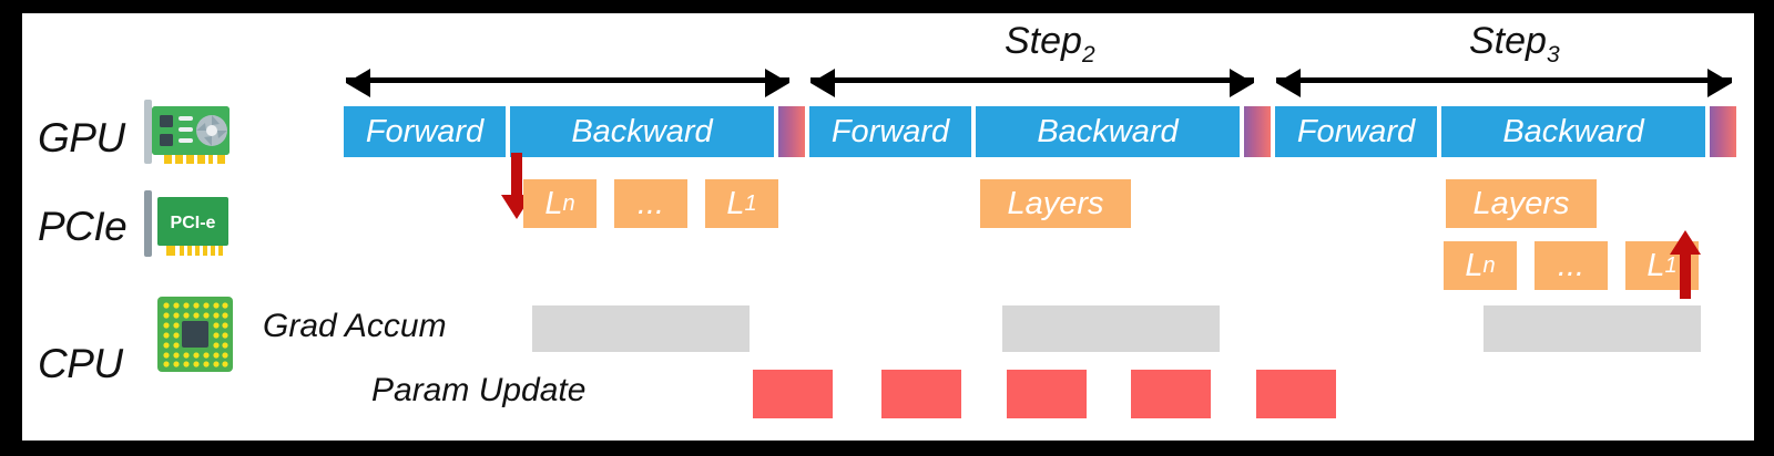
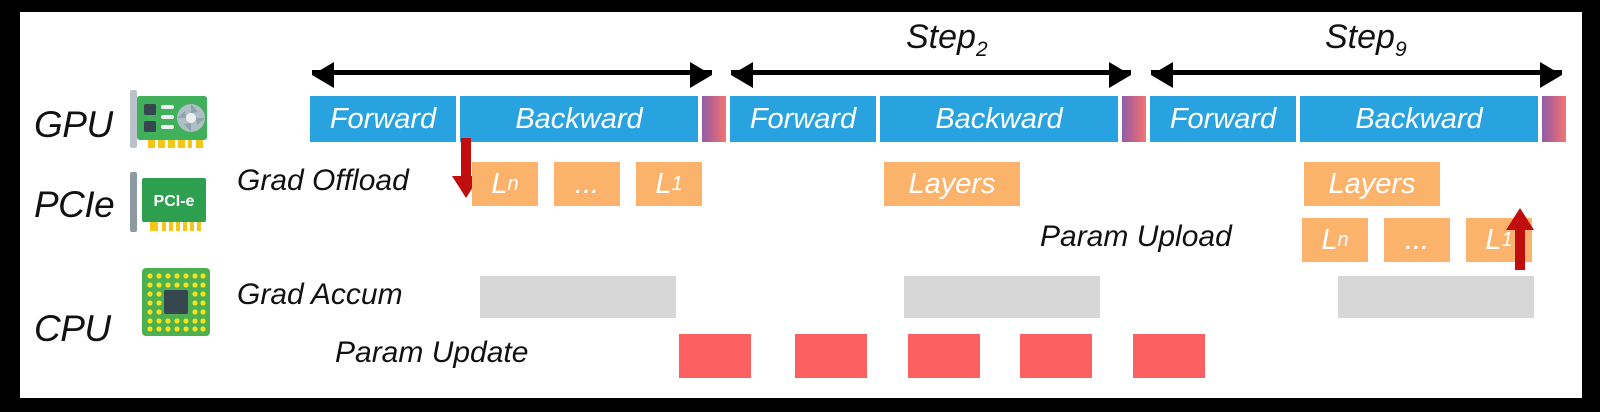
  GPU
  PCIe
  PCI-e
  CPU
  Step2
- Step3
+ Step9
  Forward
  Backward
  Forward
  Backward
  Forward
  Backward
+ Grad Offload
  L
  n
  ...
  L
  1
  Layers
  Layers
+ Param Upload
  L
  n
  ...
  L
  1
  Grad Accum
  Param Update
